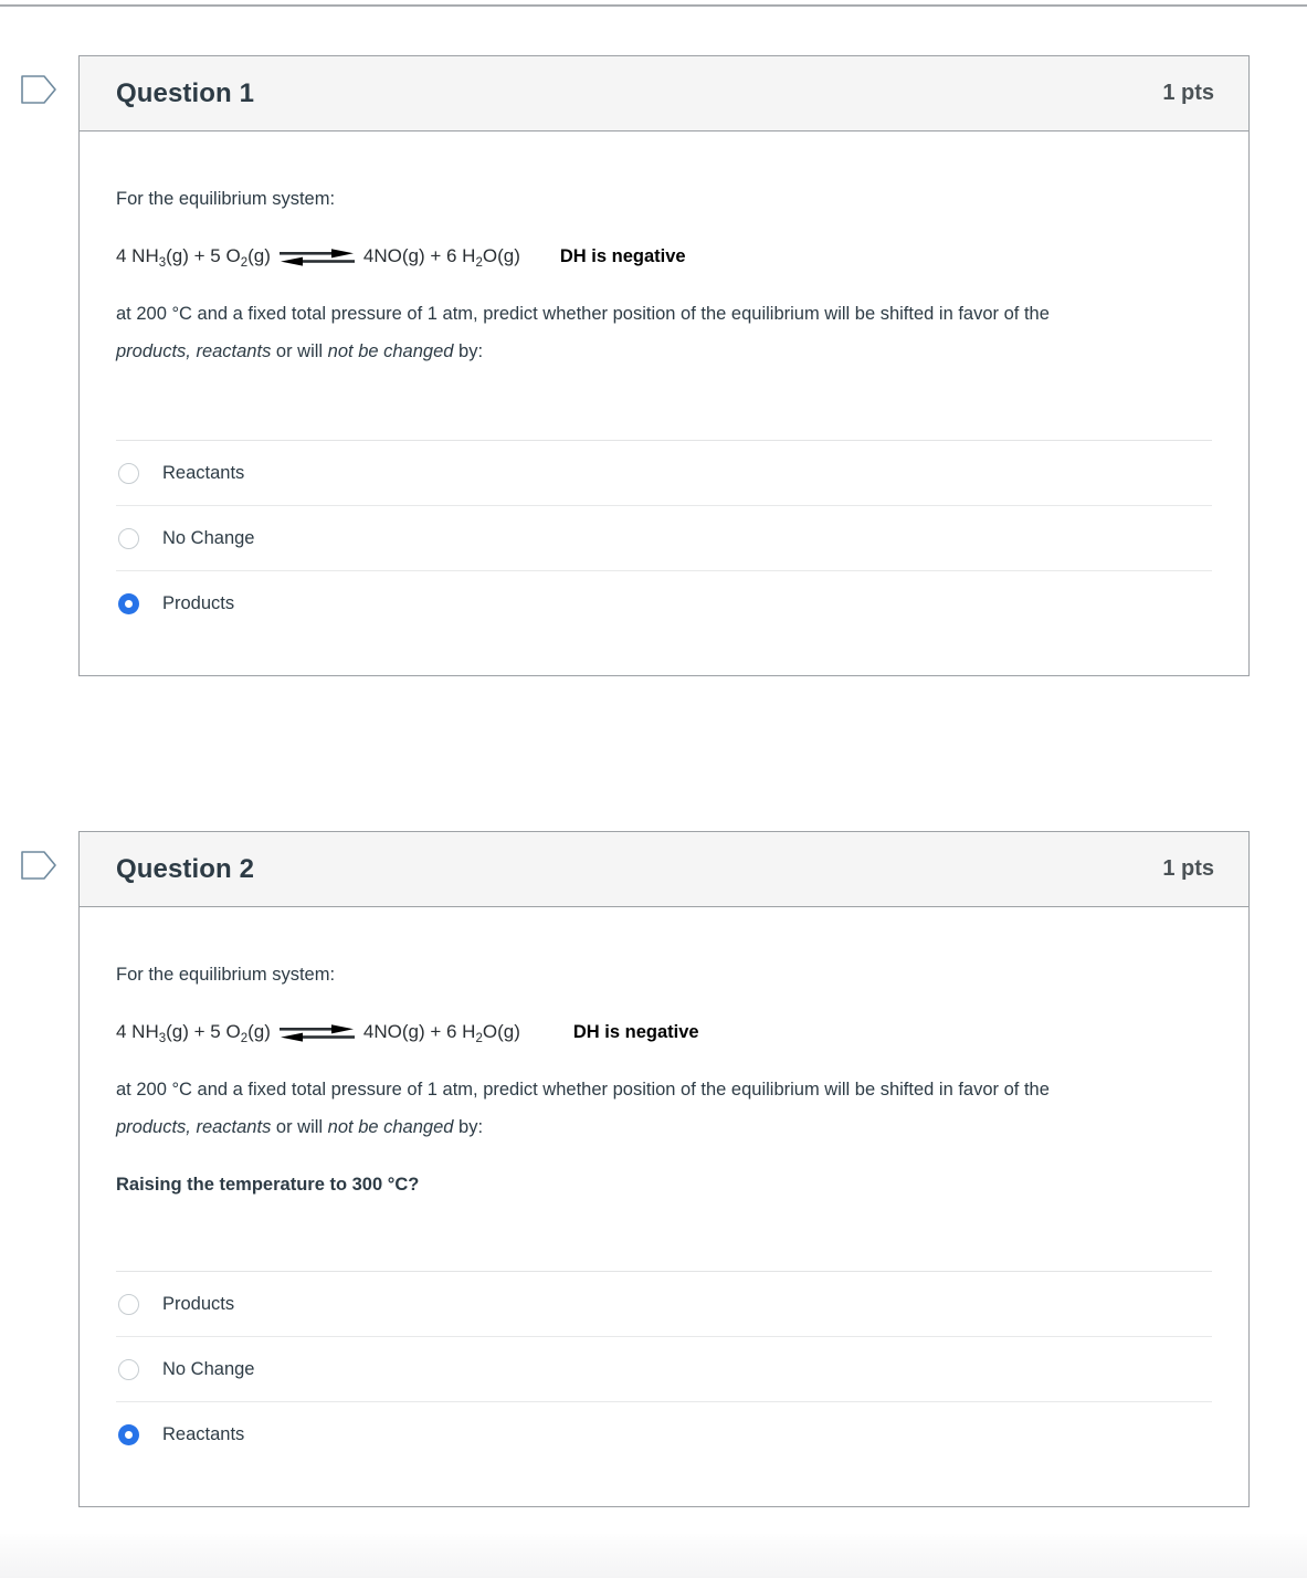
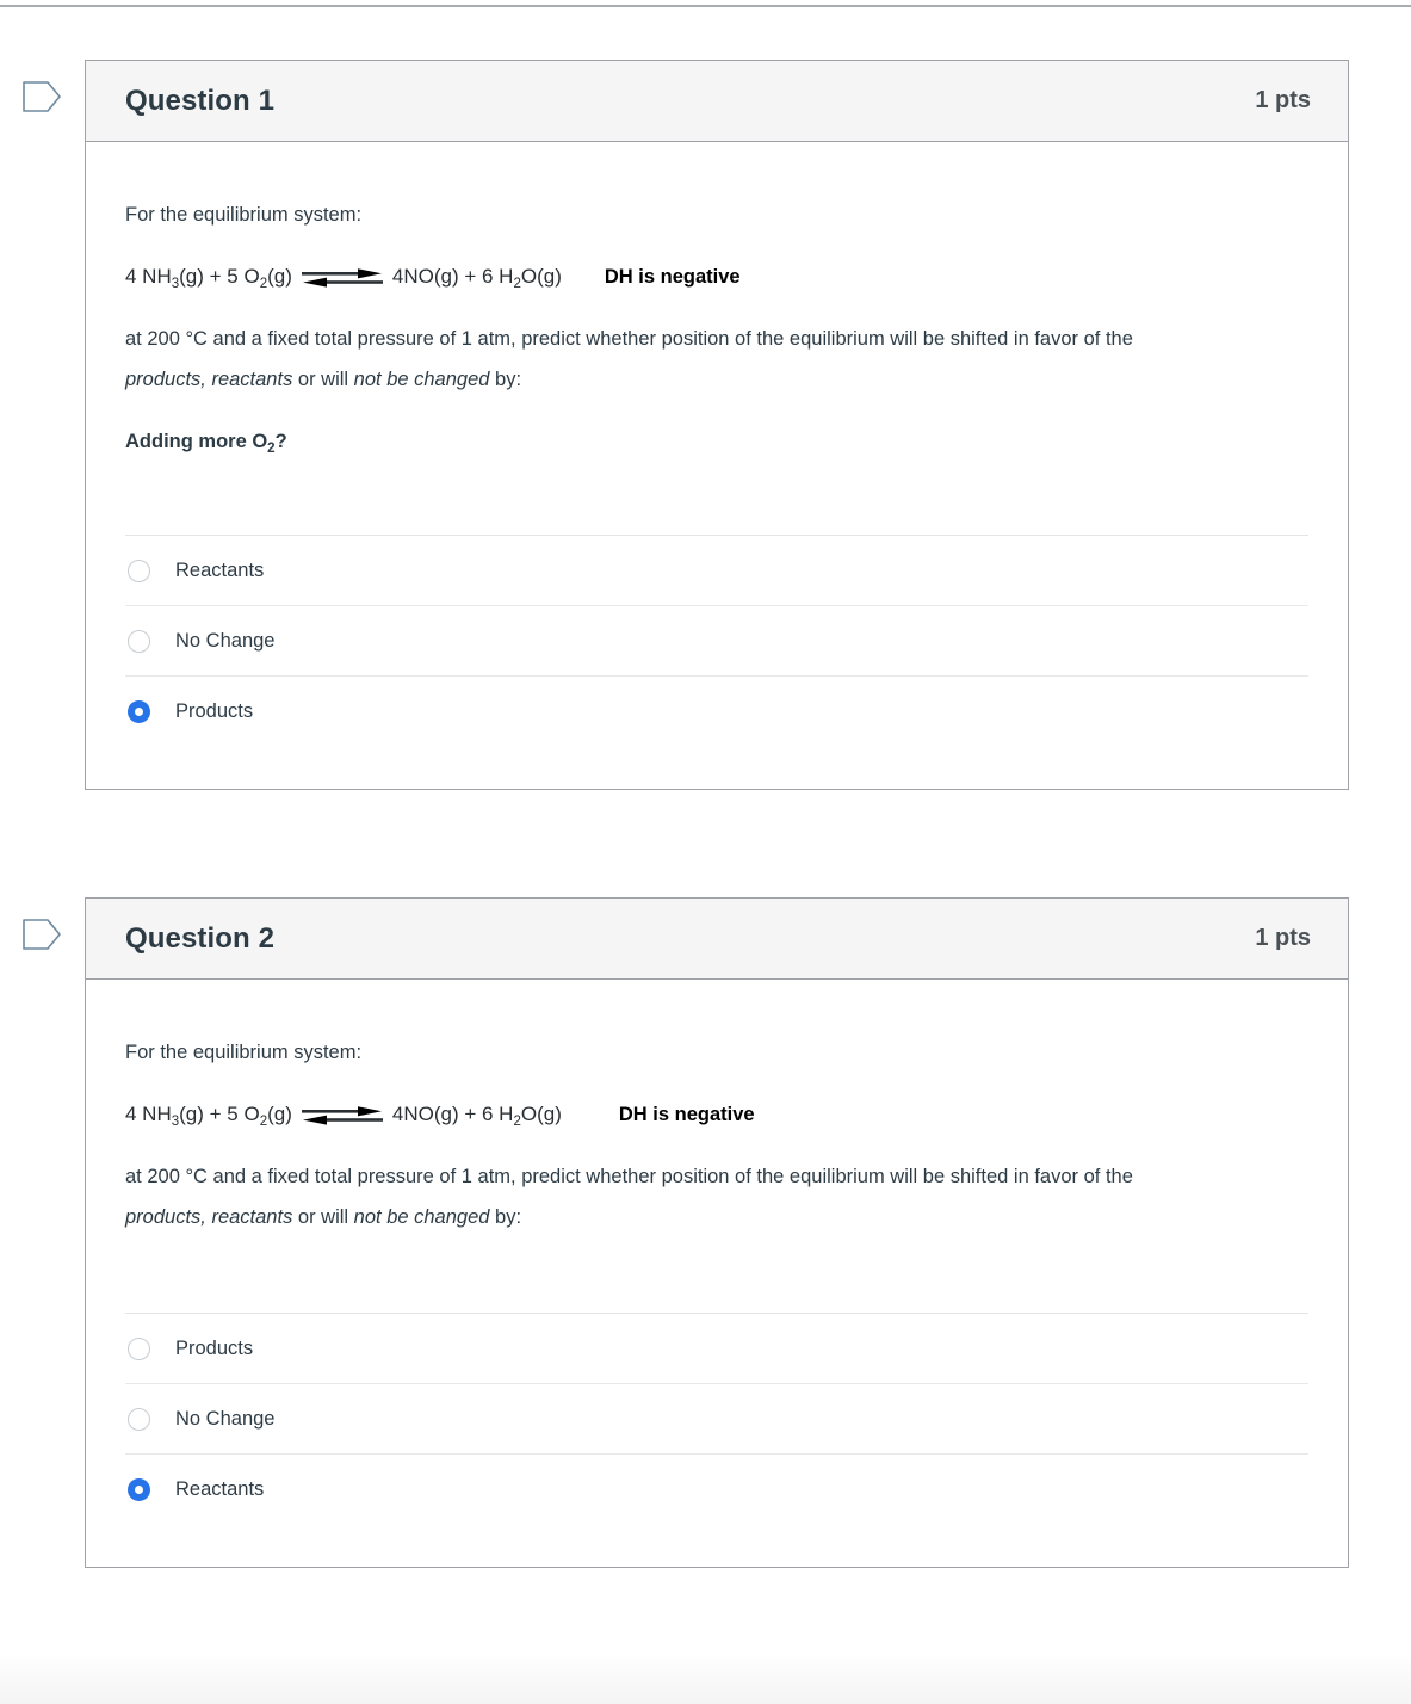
  Question 1
  1 pts
  For the equilibrium system:
  4 NH3(g) + 5 O2(g)
  4NO(g) + 6 H2O(g)
  DH is negative
  at 200 °C and a fixed total pressure of 1 atm, predict whether position of the equilibrium will be shifted in favor of the
  products, reactants or will not be changed by:
+ Adding more O2?
  Reactants
  No Change
  Products
  Question 2
  1 pts
  For the equilibrium system:
  4 NH3(g) + 5 O2(g)
  4NO(g) + 6 H2O(g)
  DH is negative
  at 200 °C and a fixed total pressure of 1 atm, predict whether position of the equilibrium will be shifted in favor of the
  products, reactants or will not be changed by:
- Raising the temperature to 300 °C?
  Products
  No Change
  Reactants
